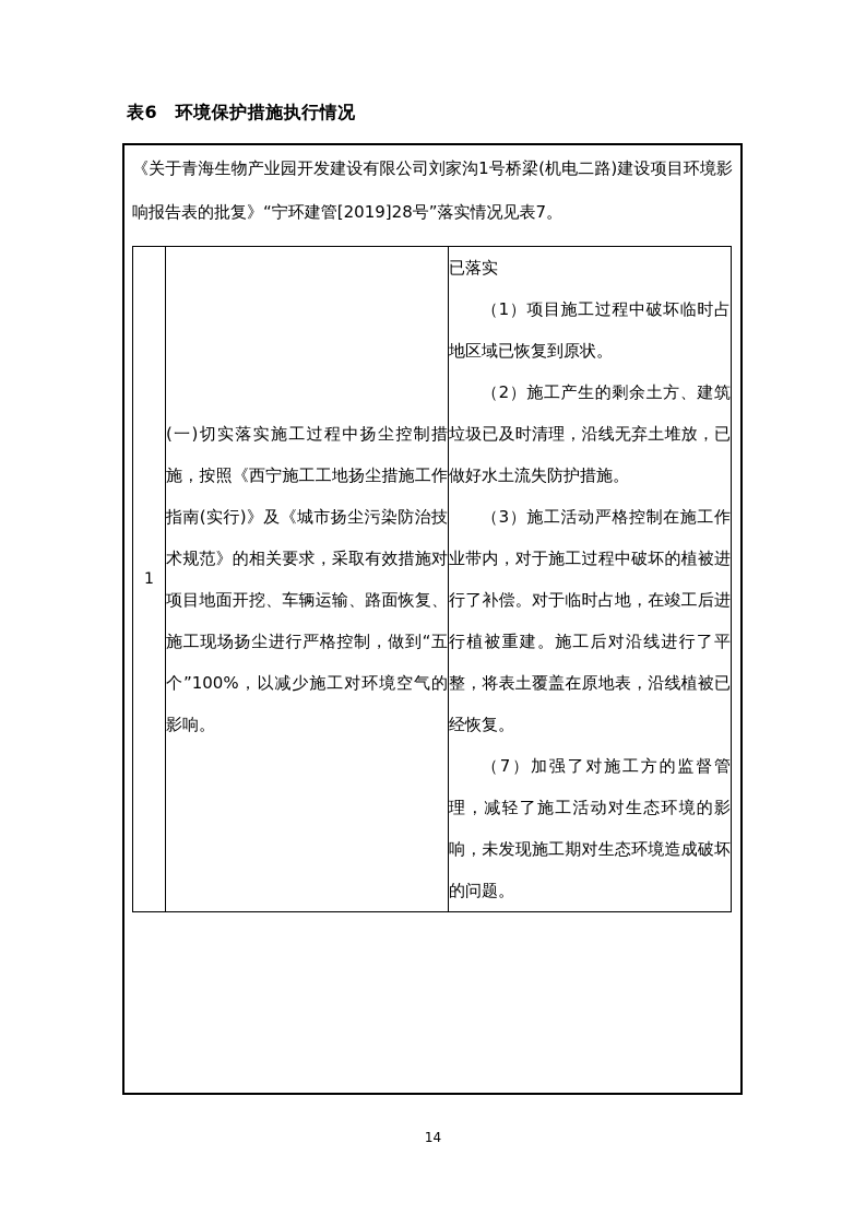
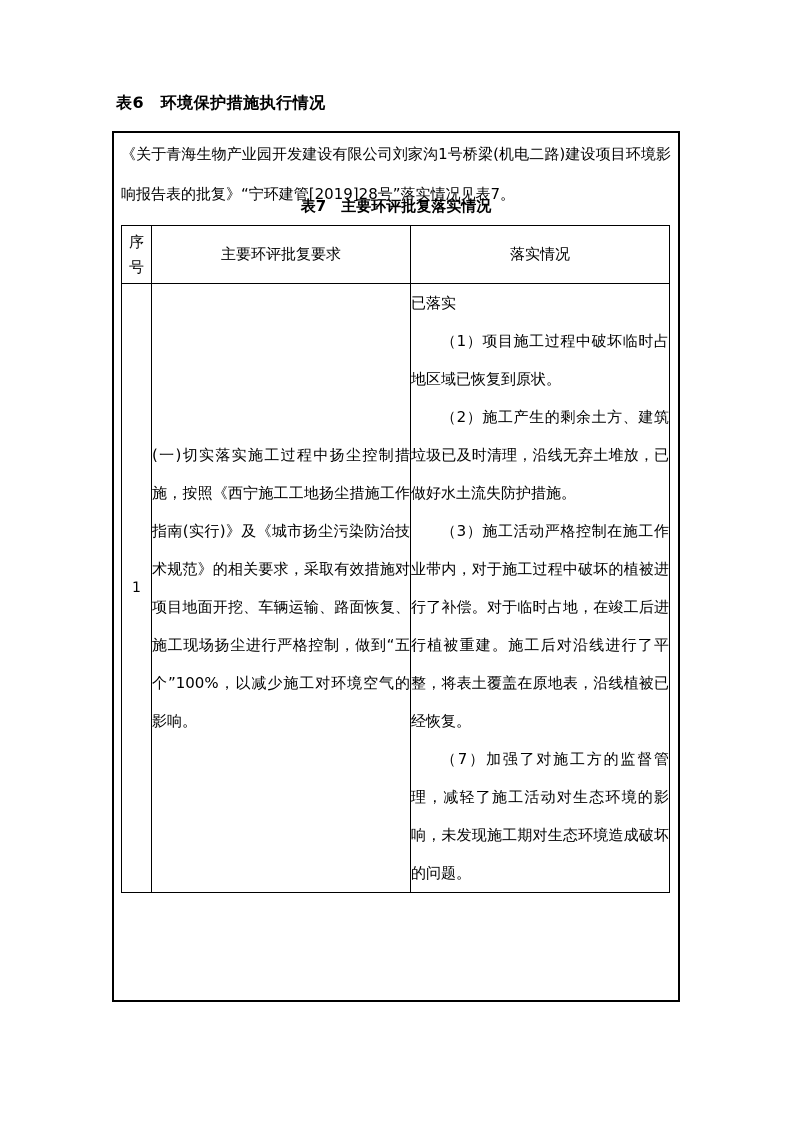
  表6 环境保护措施执行情况
  《关于青海生物产业园开发建设有限公司刘家沟1号桥梁(机电二路)建设项目环境影响报告表的批复》“宁环建管[2019]28号”落实情况见表7。
+ 表7 主要环评批复落实情况
+ 序号	主要环评批复要求	落实情况
  1	(一)切实落实施工过程中扬尘控制措施，按照《西宁施工工地扬尘措施工作指南(实行)》及《城市扬尘污染防治技术规范》的相关要求，采取有效措施对项目地面开挖、车辆运输、路面恢复、施工现场扬尘进行严格控制，做到“五个”100%，以减少施工对环境空气的影响。	已落实（1）项目施工过程中破坏临时占地区域已恢复到原状。（2）施工产生的剩余土方、建筑垃圾已及时清理，沿线无弃土堆放，已做好水土流失防护措施。（3）施工活动严格控制在施工作业带内，对于施工过程中破坏的植被进行了补偿。对于临时占地，在竣工后进行植被重建。施工后对沿线进行了平整，将表土覆盖在原地表，沿线植被已经恢复。（7）加强了对施工方的监督管理，减轻了施工活动对生态环境的影响，未发现施工期对生态环境造成破坏的问题。
- 14
